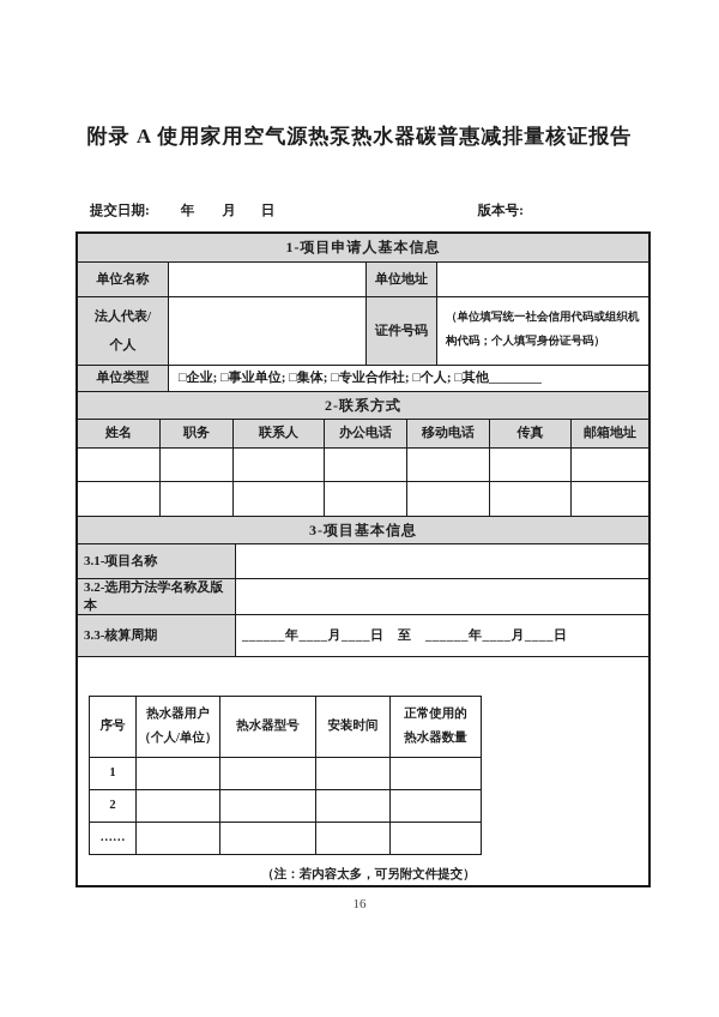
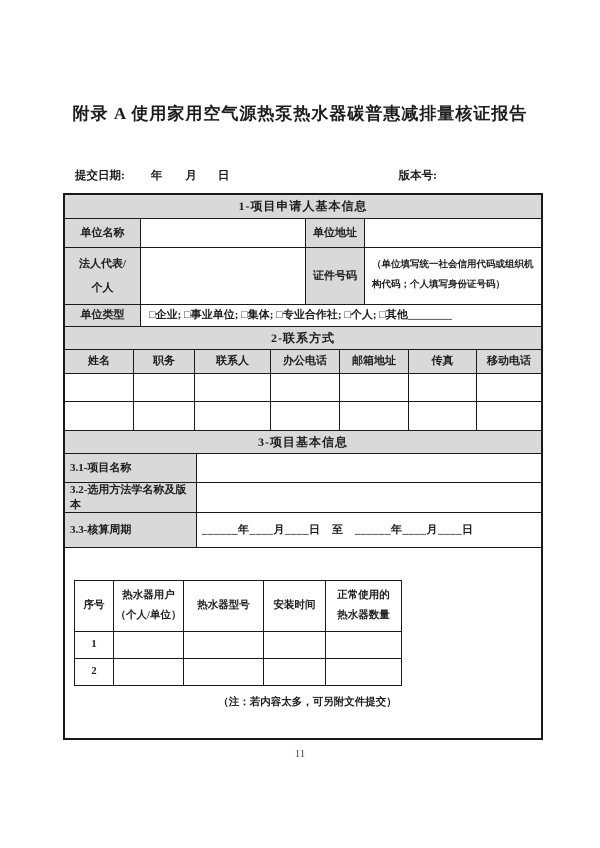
  附录 A 使用家用空气源热泵热水器碳普惠减排量核证报告
  提交日期:
  年
  月
  日
  版本号:
  1-项目申请人基本信息
  单位名称
  单位地址
  法人代表/
  个人
  证件号码
  （单位填写统一社会信用代码或组织机构代码；个人填写身份证号码）
  单位类型
  □企业; □事业单位; □集体; □专业合作社; □个人; □其他________
  2-联系方式
  姓名
  职务
  联系人
  办公电话
- 移动电话
+ 邮箱地址
  传真
- 邮箱地址
+ 移动电话
  3-项目基本信息
  3.1-项目名称
  3.2-选用方法学名称及版本
  3.3-核算周期
  ______年____月____日 至 ______年____月____日
  序号
  热水器用户
  （个人/单位）
  热水器型号
  安装时间
  正常使用的
  热水器数量
  1
  2
- ……
  （注：若内容太多，可另附文件提交）
- 16
+ 11
